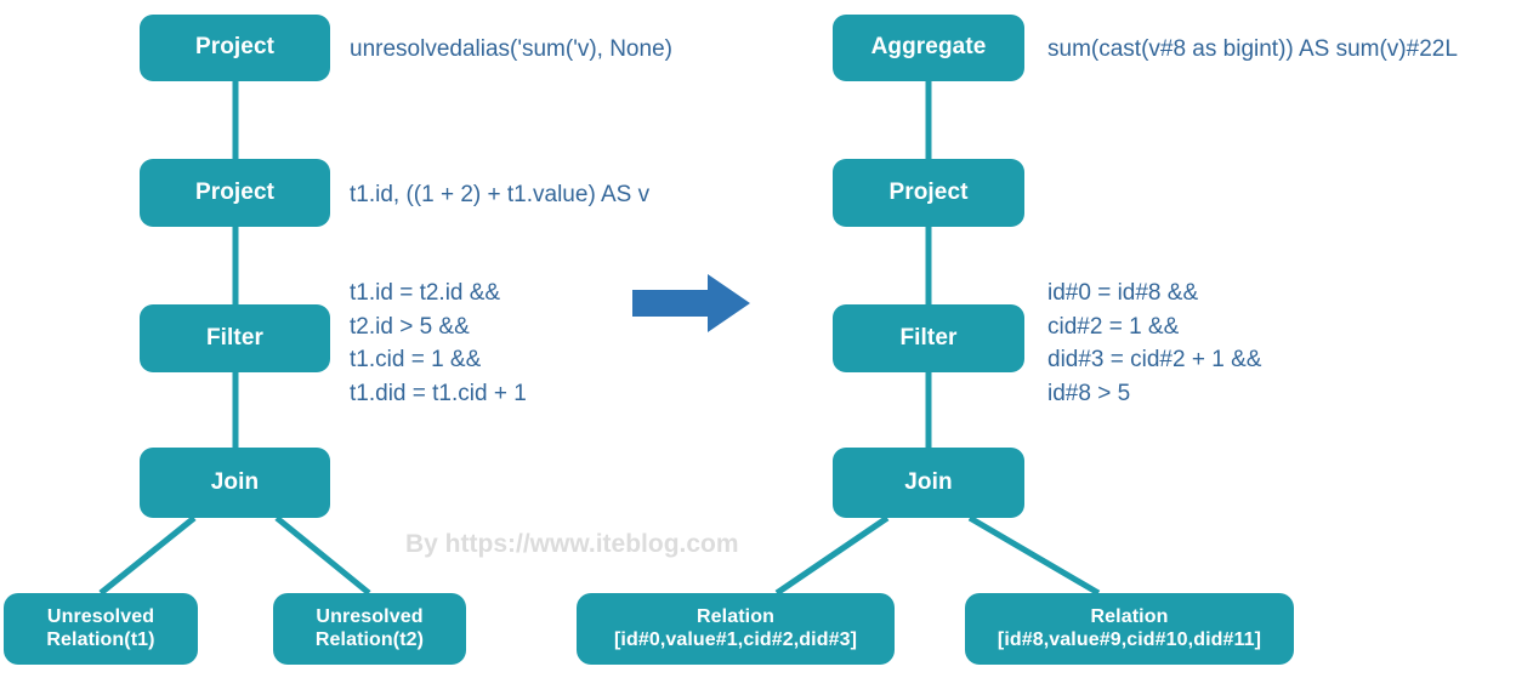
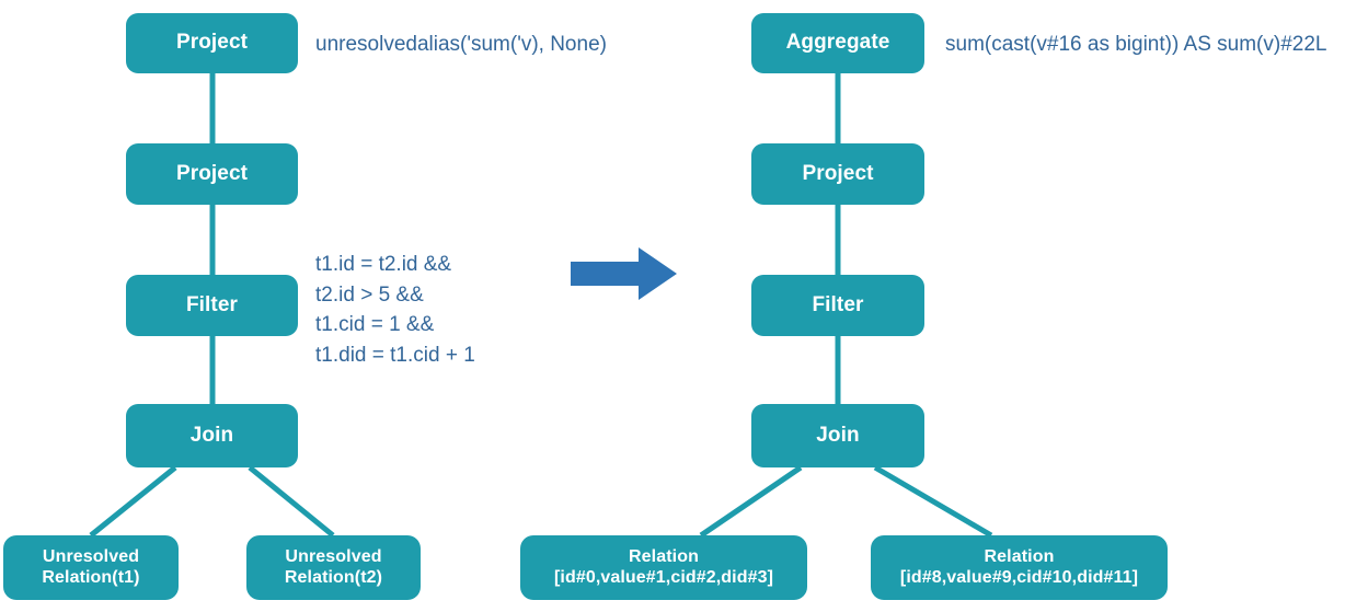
  Project
  unresolvedalias('sum('v), None)
  Project
- t1.id, ((1 + 2) + t1.value) AS v
  Filter
  t1.id = t2.id &&
  t2.id > 5 &&
  t1.cid = 1 &&
  t1.did = t1.cid + 1
  Join
  Unresolved
  Relation(t1)
  Unresolved
  Relation(t2)
  Aggregate
- sum(cast(v#8 as bigint)) AS sum(v)#22L
+ sum(cast(v#16 as bigint)) AS sum(v)#22L
  Project
  Filter
- id#0 = id#8 &&
- cid#2 = 1 &&
- did#3 = cid#2 + 1 &&
- id#8 > 5
  Join
  Relation
  [id#0,value#1,cid#2,did#3]
  Relation
  [id#8,value#9,cid#10,did#11]
- By https://www.iteblog.com
